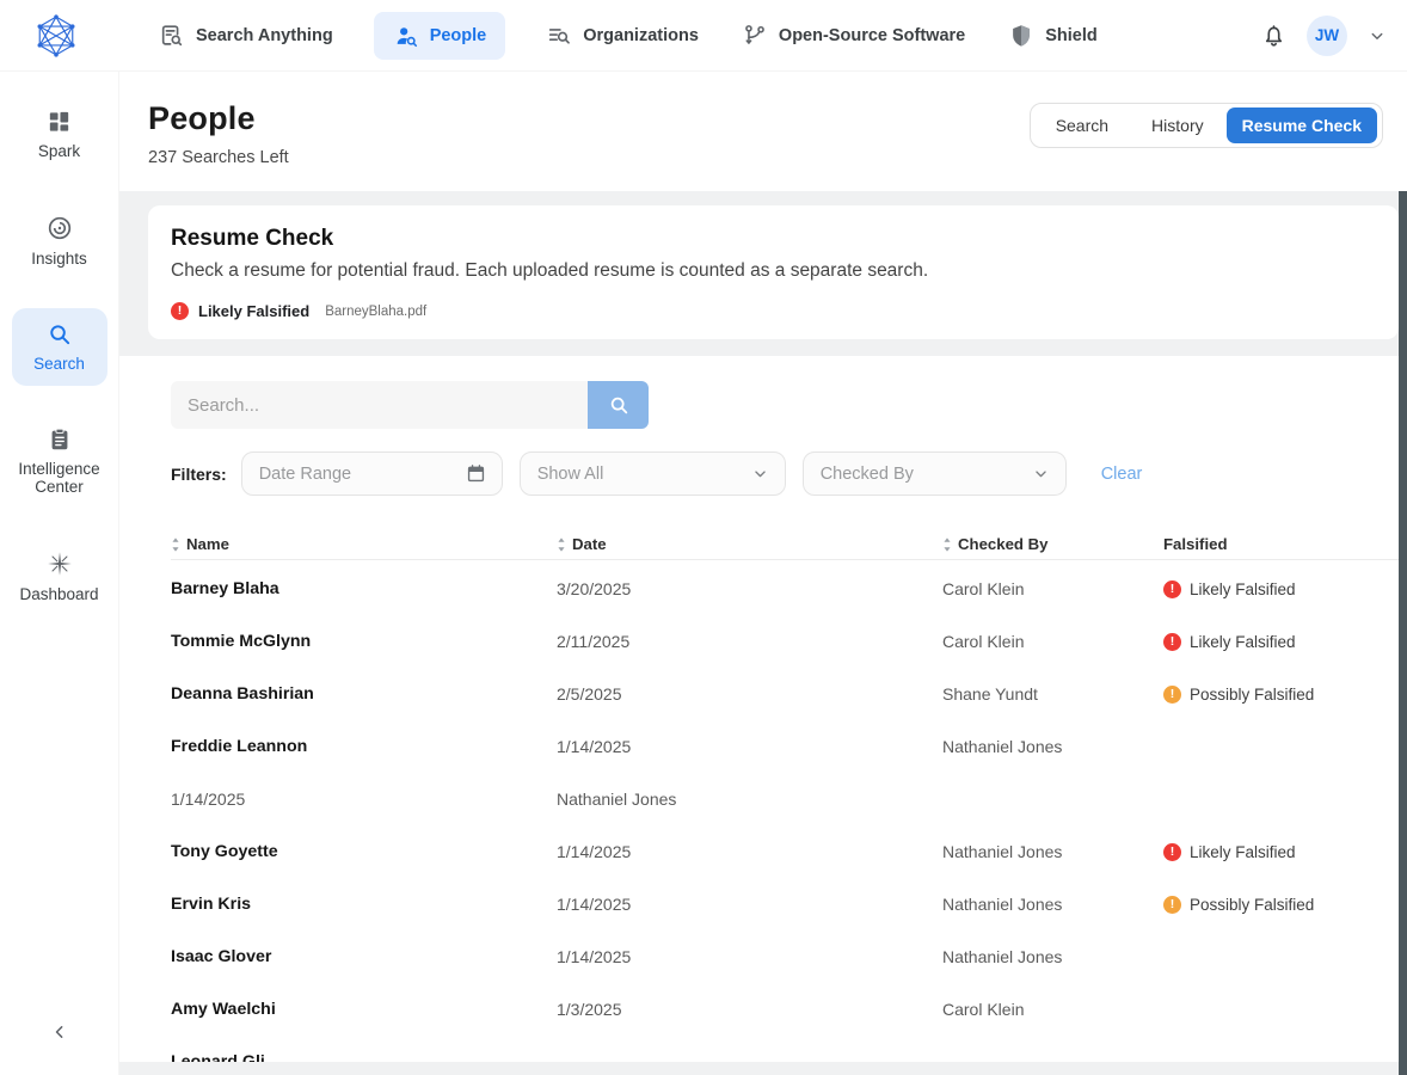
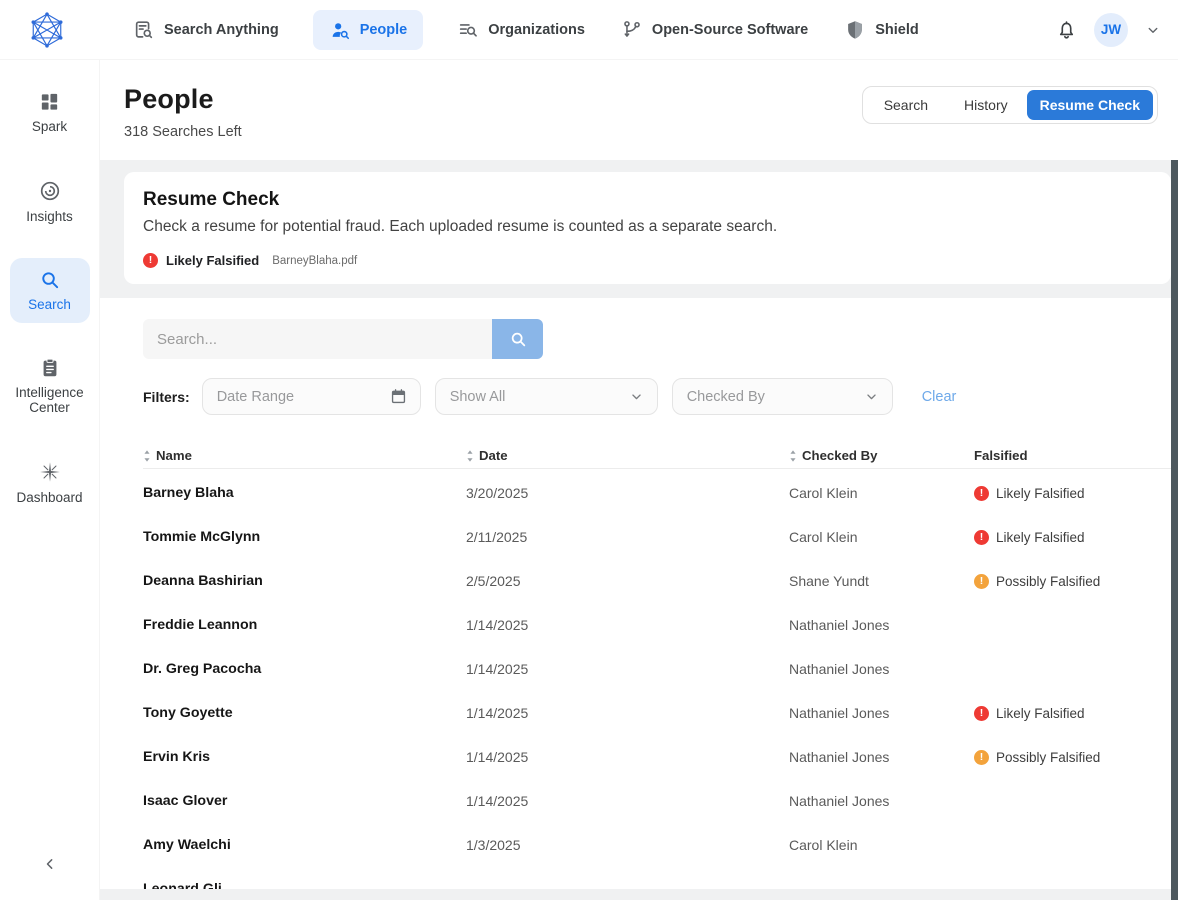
  Search Anything
  People
  Organizations
  Open-Source Software
  Shield
  JW
  Spark
  Insights
  Search
  Intelligence Center
  Dashboard
  People
- 237 Searches Left
+ 318 Searches Left
  Search
  History
  Resume Check
  Resume Check
  Check a resume for potential fraud. Each uploaded resume is counted as a separate search.
  !
  Likely Falsified
  BarneyBlaha.pdf
  Search...
  Filters:
  Date Range
  Show All
  Checked By
  Clear
  Name
  Date
  Checked By
  Falsified
  Barney Blaha
  3/20/2025
  Carol Klein
  !
  Likely Falsified
  Tommie McGlynn
  2/11/2025
  Carol Klein
  !
  Likely Falsified
  Deanna Bashirian
  2/5/2025
  Shane Yundt
  !
  Possibly Falsified
  Freddie Leannon
  1/14/2025
  Nathaniel Jones
+ Dr. Greg Pacocha
  1/14/2025
  Nathaniel Jones
  Tony Goyette
  1/14/2025
  Nathaniel Jones
  !
  Likely Falsified
  Ervin Kris
  1/14/2025
  Nathaniel Jones
  !
  Possibly Falsified
  Isaac Glover
  1/14/2025
  Nathaniel Jones
  Amy Waelchi
  1/3/2025
  Carol Klein
